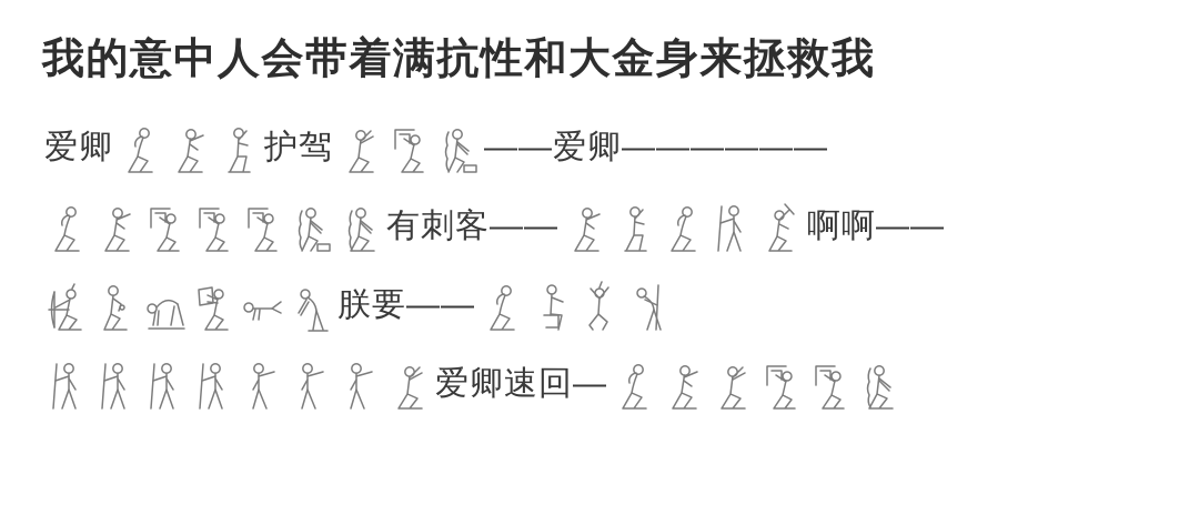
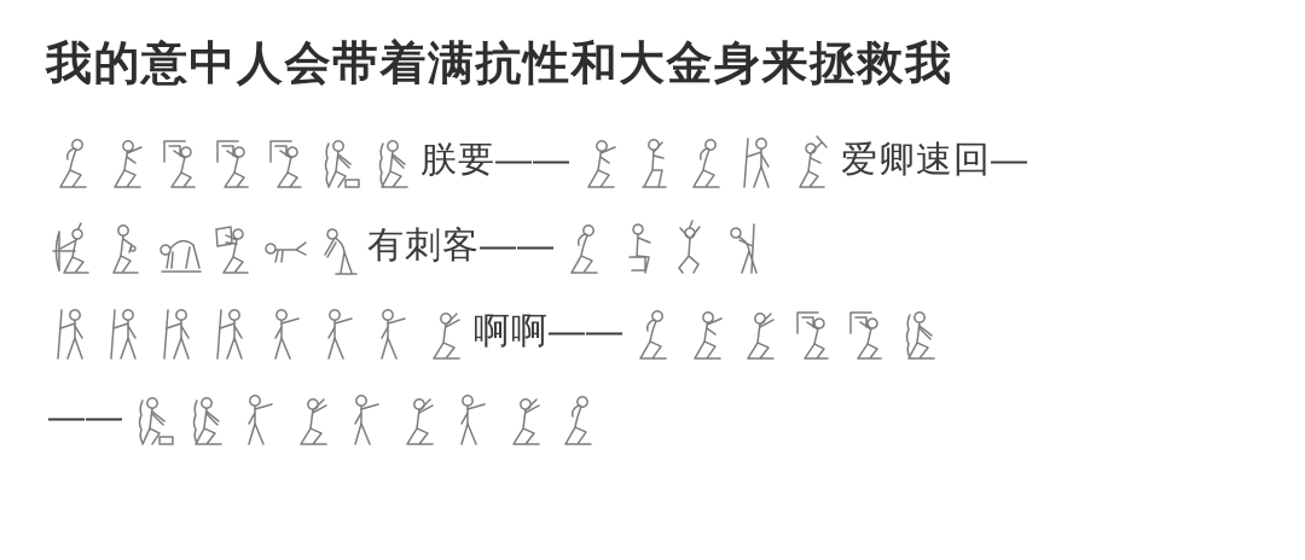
  我的意中人会带着满抗性和大金身来拯救我
- 爱卿
- 护驾
- ——爱卿——————
- 有刺客——
+ 朕要——
- 啊啊——
+ 爱卿速回—
- 朕要——
+ 有刺客——
- 爱卿速回—
+ 啊啊——
+ ——
